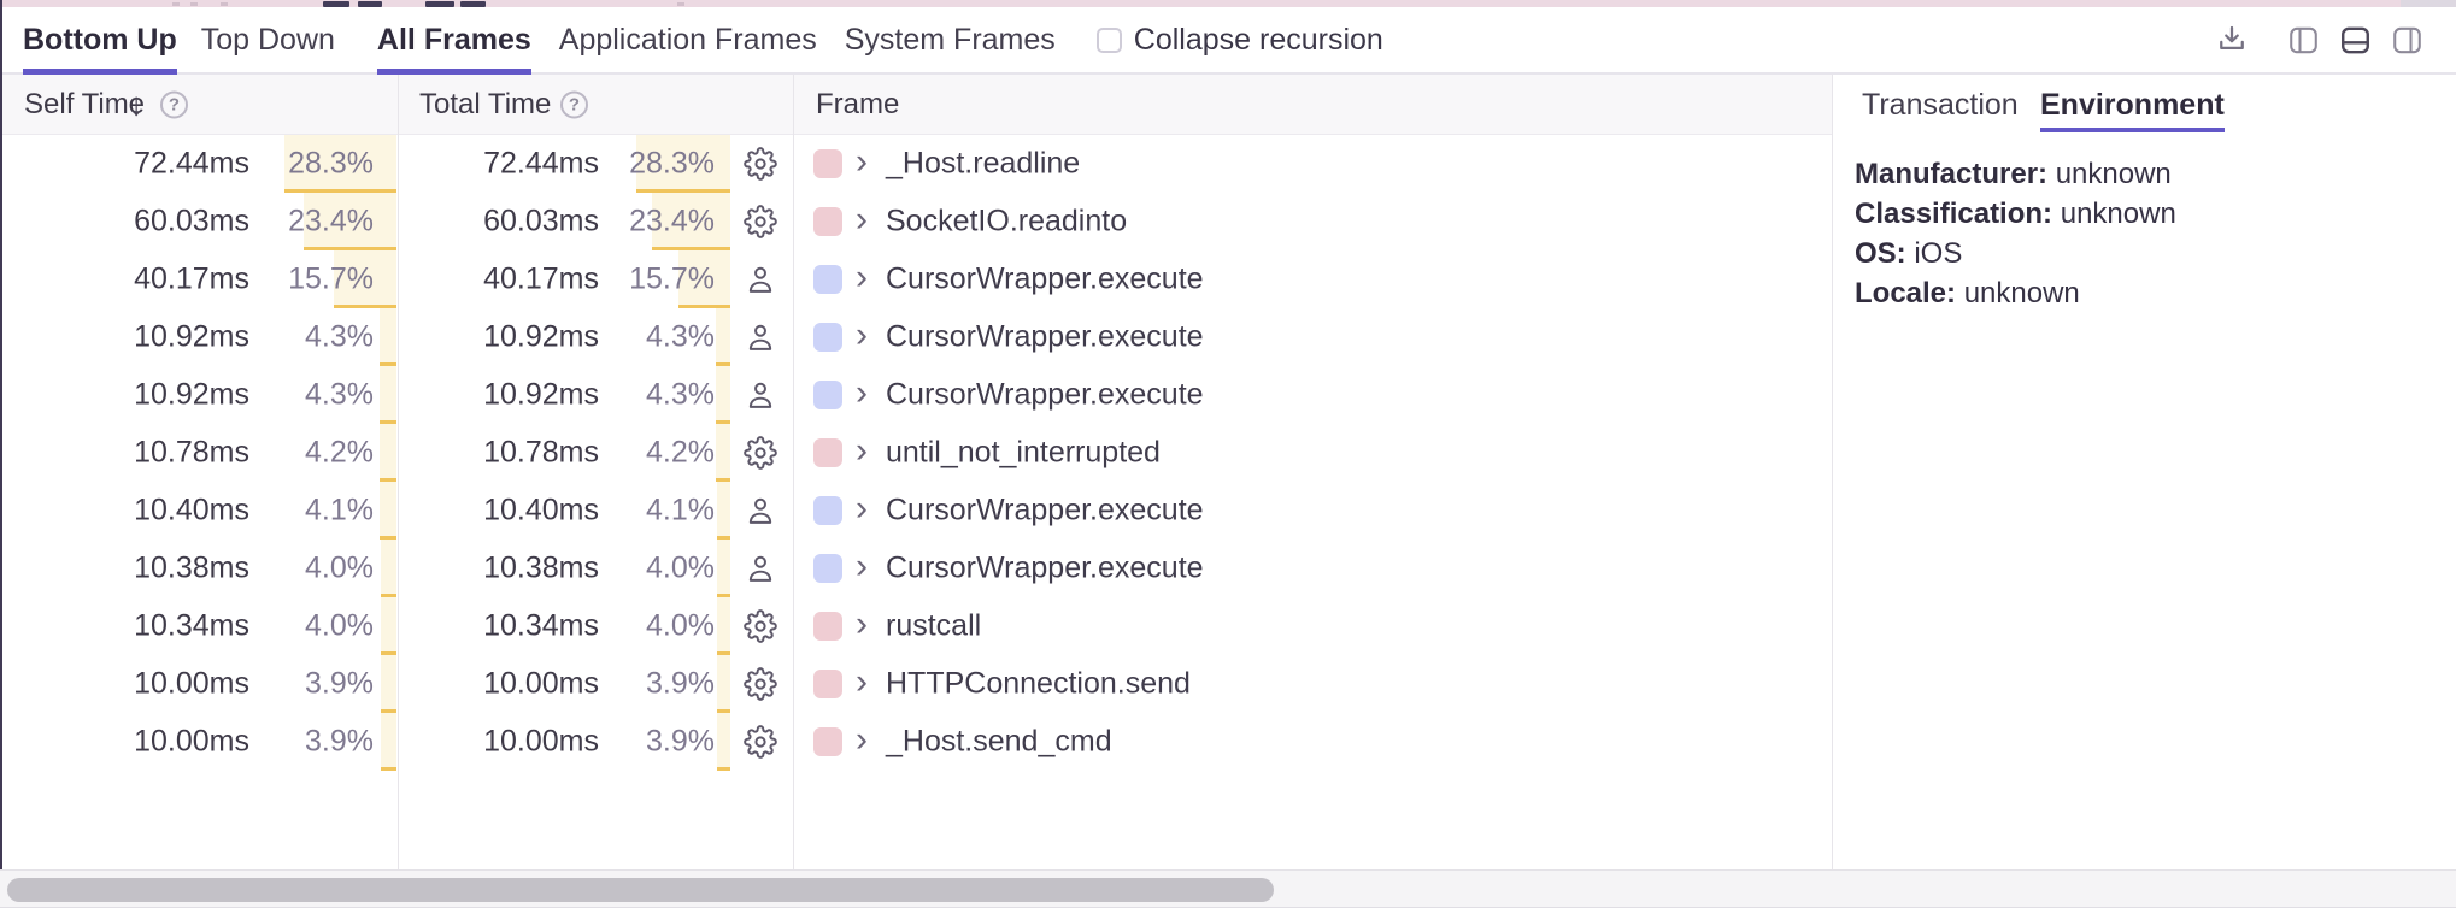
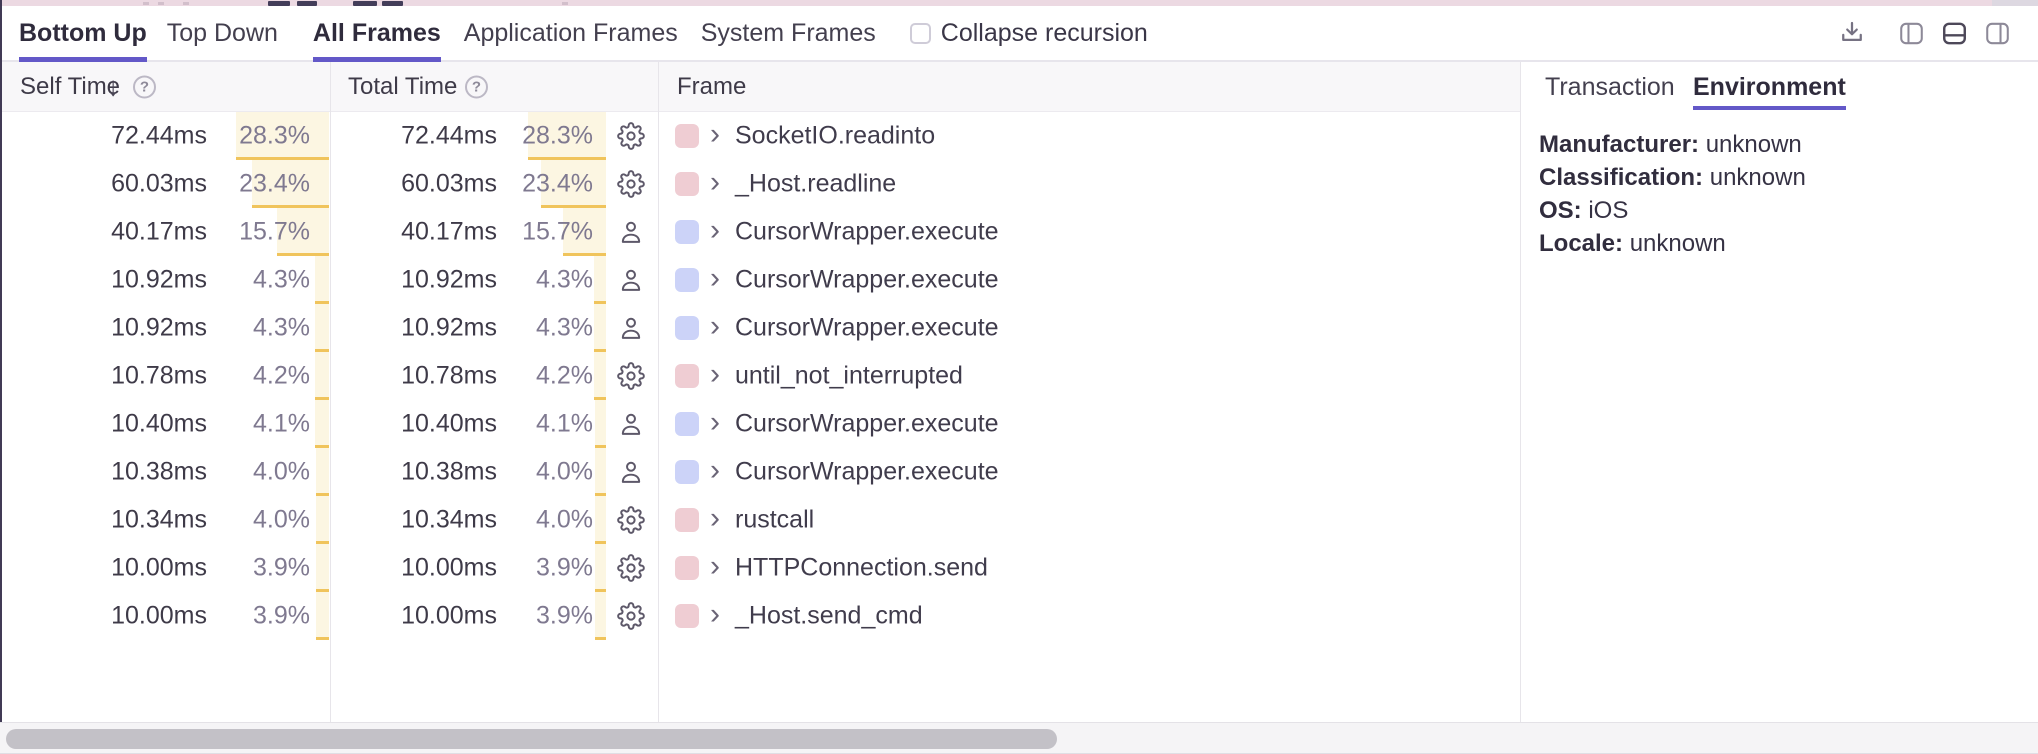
  Bottom Up
  Top Down
  All Frames
  Application Frames
  System Frames
  Collapse recursion
  Self Time
  ?
  Total Time
  ?
  ↓
  Frame
  72.44ms
  28.3%
  72.44ms
  28.3%
  ›
- _Host.readline
+ SocketIO.readinto
  60.03ms
  23.4%
  60.03ms
  23.4%
  ›
- SocketIO.readinto
+ _Host.readline
  40.17ms
  15.7%
  40.17ms
  15.7%
  ›
  CursorWrapper.execute
  10.92ms
  4.3%
  10.92ms
  4.3%
  ›
  CursorWrapper.execute
  10.92ms
  4.3%
  10.92ms
  4.3%
  ›
  CursorWrapper.execute
  10.78ms
  4.2%
  10.78ms
  4.2%
  ›
  until_not_interrupted
  10.40ms
  4.1%
  10.40ms
  4.1%
  ›
  CursorWrapper.execute
  10.38ms
  4.0%
  10.38ms
  4.0%
  ›
  CursorWrapper.execute
  10.34ms
  4.0%
  10.34ms
  4.0%
  ›
  rustcall
  10.00ms
  3.9%
  10.00ms
  3.9%
  ›
  HTTPConnection.send
  10.00ms
  3.9%
  10.00ms
  3.9%
  ›
  _Host.send_cmd
  Transaction
  Environment
  Manufacturer: unknown
  Classification: unknown
  OS: iOS
  Locale: unknown
